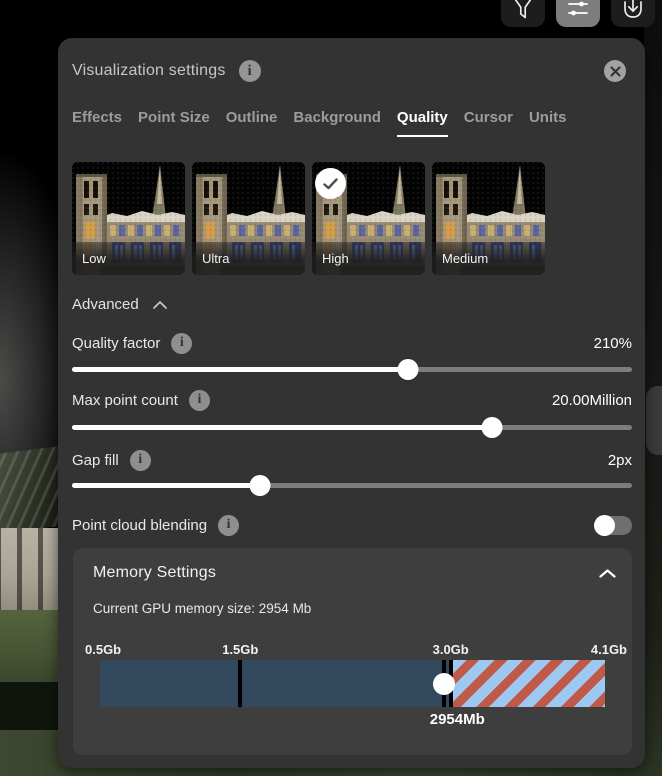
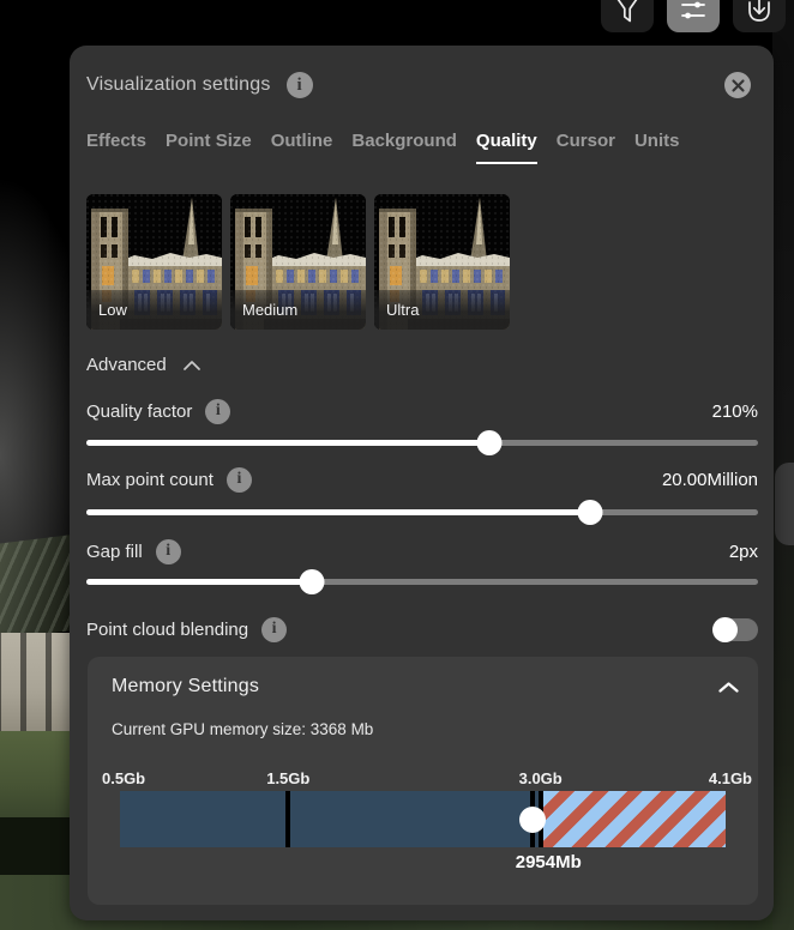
  Visualization settings
  i
  Effects
  Point Size
  Outline
  Background
  Quality
  Cursor
  Units
  Low
- Ultra
+ Medium
- High
- Medium
+ Ultra
  Advanced
  Quality factor
  i
  210%
  Max point count
  i
  20.00Million
  Gap fill
  i
  2px
  Point cloud blending
  i
  Memory Settings
- Current GPU memory size: 2954 Mb
+ Current GPU memory size: 3368 Mb
  0.5Gb
  1.5Gb
  3.0Gb
  4.1Gb
  2954Mb
